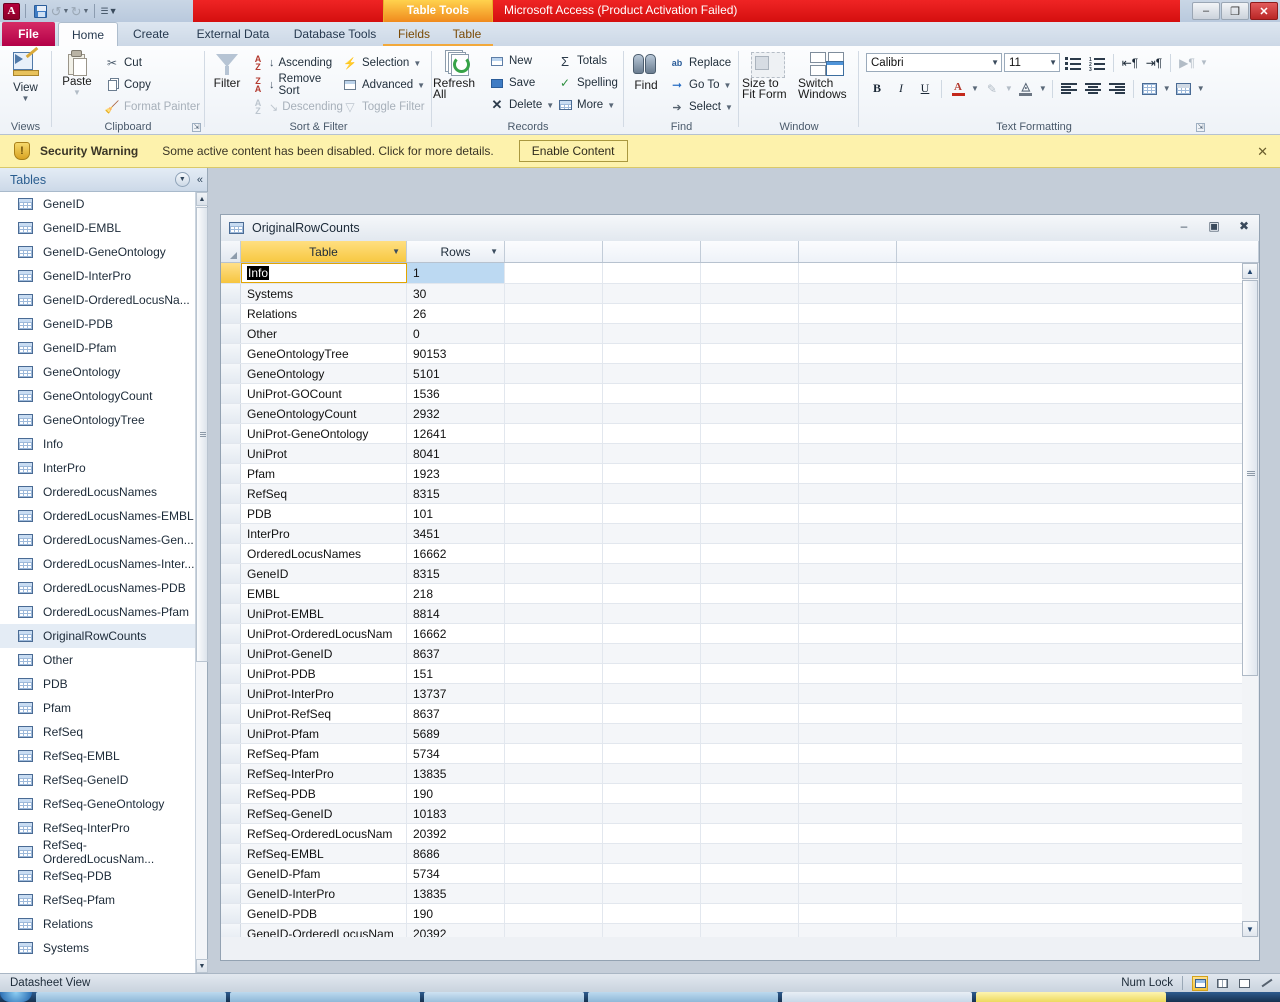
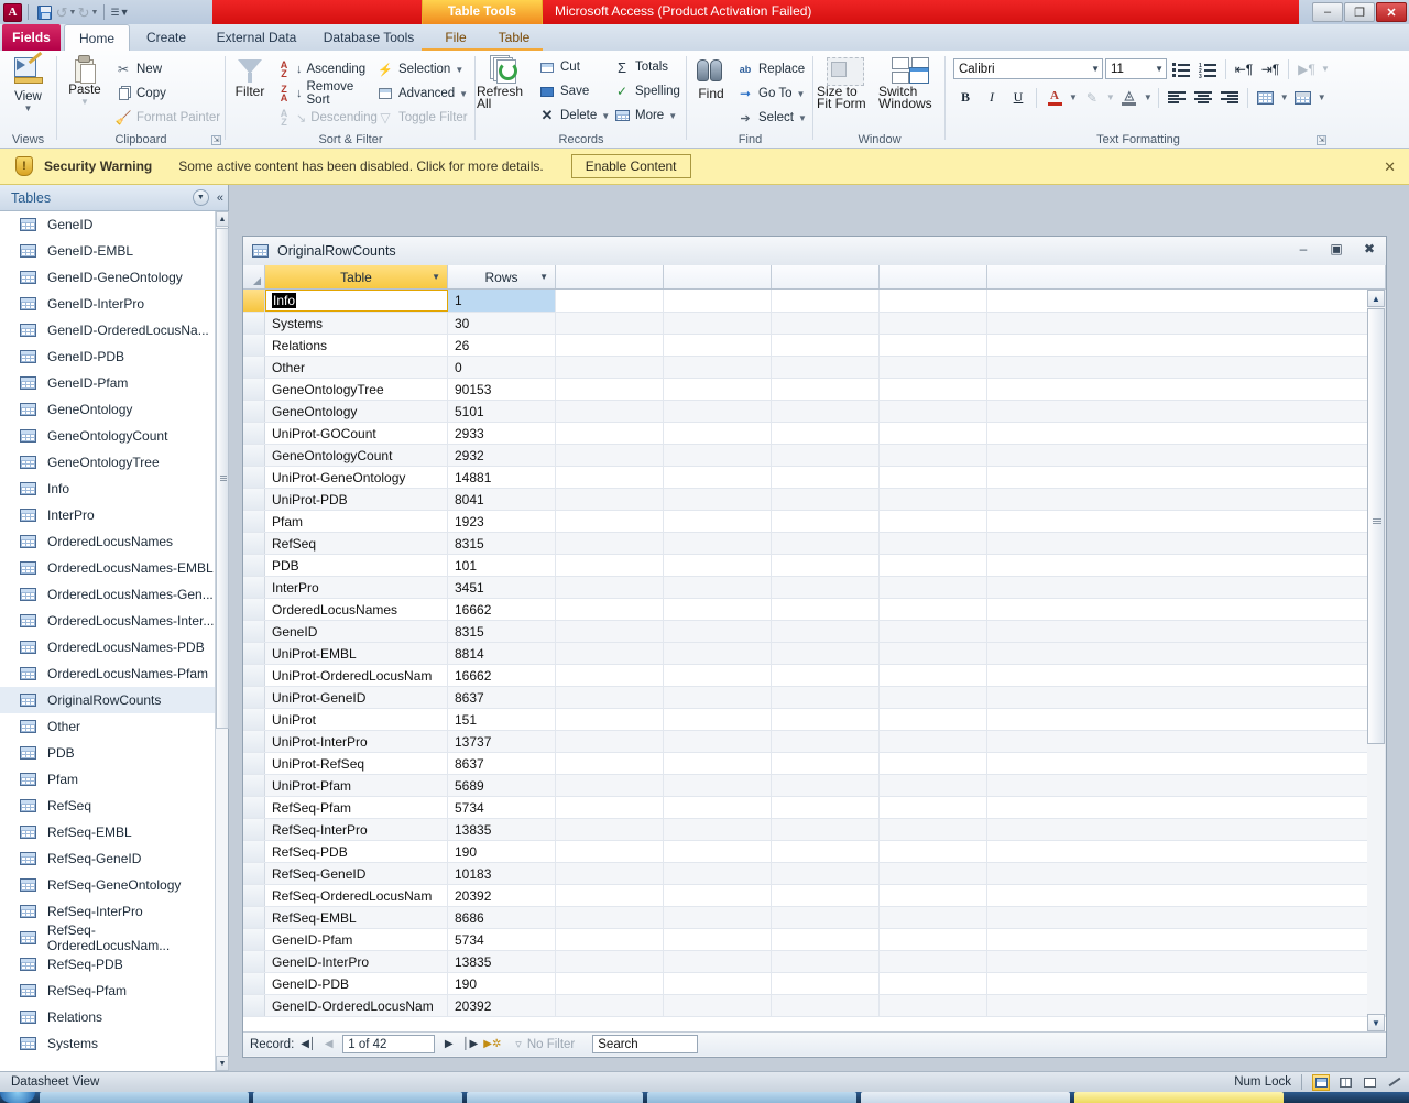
  A
  ↺
  ↻
  ☰▼
  Table Tools
  Microsoft Access (Product Activation Failed)
  –
  ❐
  ✕
- File
+ Fields
  Home
  Create
  External Data
  Database Tools
- Fields
+ File
  Table
  View
  ▼
  Views
  Paste
  ▼
  ✂
- Cut
+ New
  Copy
  🧹
  Format Painter
  Clipboard
  Filter
  A
  Z
  ↓
  Ascending
  Z
  A
  ↓
  Remove Sort
  A
  Z
  ↘
  Descending
  ⚡
  Selection
  ▼
  Advanced
  ▼
  ▽
  Toggle Filter
  Sort & Filter
  Refresh All
- New
+ Cut
  Save
  ✕
  Delete
  ▼
  Σ
  Totals
  ✓
  Spelling
  More
  ▼
  Records
  Find
  ab
  Replace
  ➞
  Go To
  ▼
  ➔
  Select
  ▼
  Find
  Size to Fit Form
  Switch Windows
  Window
  Calibri
  ▼
  11
  ▼
  ⇤¶
  ⇥¶
  ▶¶
  ▼
  B
  I
  U
  A
  ▼
  ✎
  ▼
  ◬
  ▼
  ▼
  ▼
  Text Formatting
  !
  Security Warning
  Some active content has been disabled. Click for more details.
  Enable Content
  ✕
  Tables
  «
  GeneID
  GeneID-EMBL
  GeneID-GeneOntology
  GeneID-InterPro
  GeneID-OrderedLocusNa...
  GeneID-PDB
  GeneID-Pfam
  GeneOntology
  GeneOntologyCount
  GeneOntologyTree
  Info
  InterPro
  OrderedLocusNames
  OrderedLocusNames-EMBL
  OrderedLocusNames-Gen...
  OrderedLocusNames-Inter...
  OrderedLocusNames-PDB
  OrderedLocusNames-Pfam
  OriginalRowCounts
  Other
  PDB
  Pfam
  RefSeq
  RefSeq-EMBL
  RefSeq-GeneID
  RefSeq-GeneOntology
  RefSeq-InterPro
  RefSeq-OrderedLocusNam...
  RefSeq-PDB
  RefSeq-Pfam
  Relations
  Systems
  OriginalRowCounts
  –
  ▣
  ✖
  Table
  ▼
  Rows
  ▼
  Info
  1
  Systems
  30
  Relations
  26
  Other
  0
  GeneOntologyTree
  90153
  GeneOntology
  5101
  UniProt-GOCount
- 1536
+ 2933
  GeneOntologyCount
  2932
  UniProt-GeneOntology
- 12641
+ 14881
- UniProt
+ UniProt-PDB
  8041
  Pfam
  1923
  RefSeq
  8315
  PDB
  101
  InterPro
  3451
  OrderedLocusNames
  16662
  GeneID
  8315
- EMBL
- 218
  UniProt-EMBL
  8814
  UniProt-OrderedLocusNam
  16662
  UniProt-GeneID
  8637
- UniProt-PDB
+ UniProt
  151
  UniProt-InterPro
  13737
  UniProt-RefSeq
  8637
  UniProt-Pfam
  5689
  RefSeq-Pfam
  5734
  RefSeq-InterPro
  13835
  RefSeq-PDB
  190
  RefSeq-GeneID
  10183
  RefSeq-OrderedLocusNam
  20392
  RefSeq-EMBL
  8686
  GeneID-Pfam
  5734
  GeneID-InterPro
  13835
  GeneID-PDB
  190
  GeneID-OrderedLocusNam
  20392
  ▲
  ▼
+ Record:
+ ◀│
+ ◀
+ 1 of 42
+ ▶
+ │▶
+ ▶✲
+ ▿
+ No Filter
+ Search
  Datasheet View
  Num Lock
